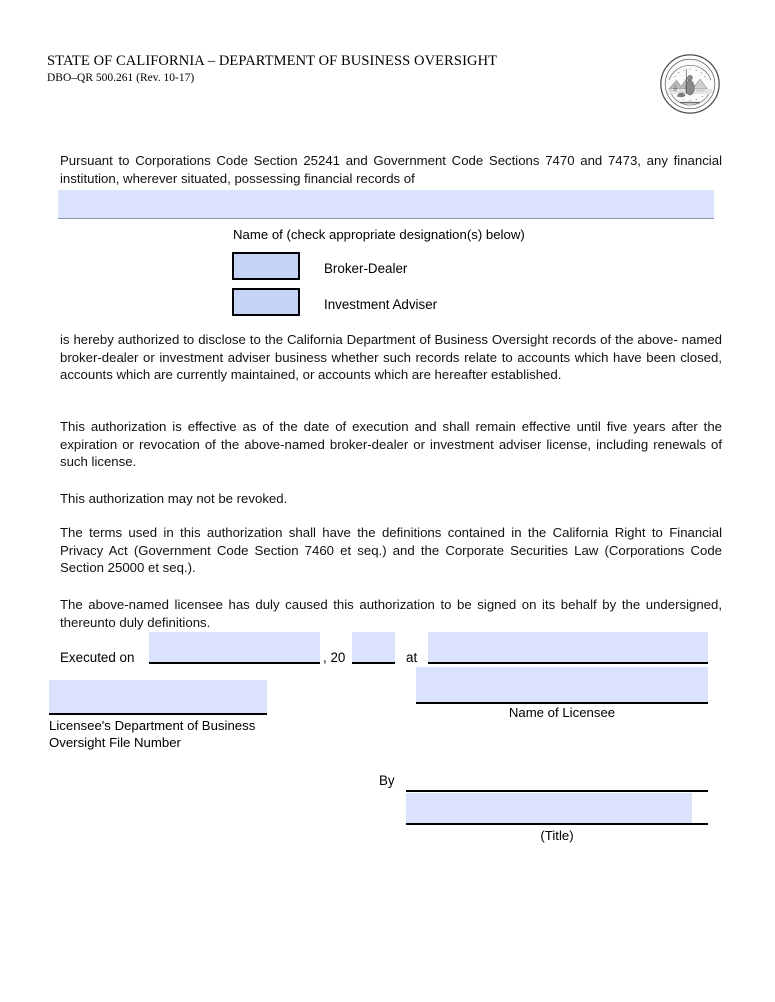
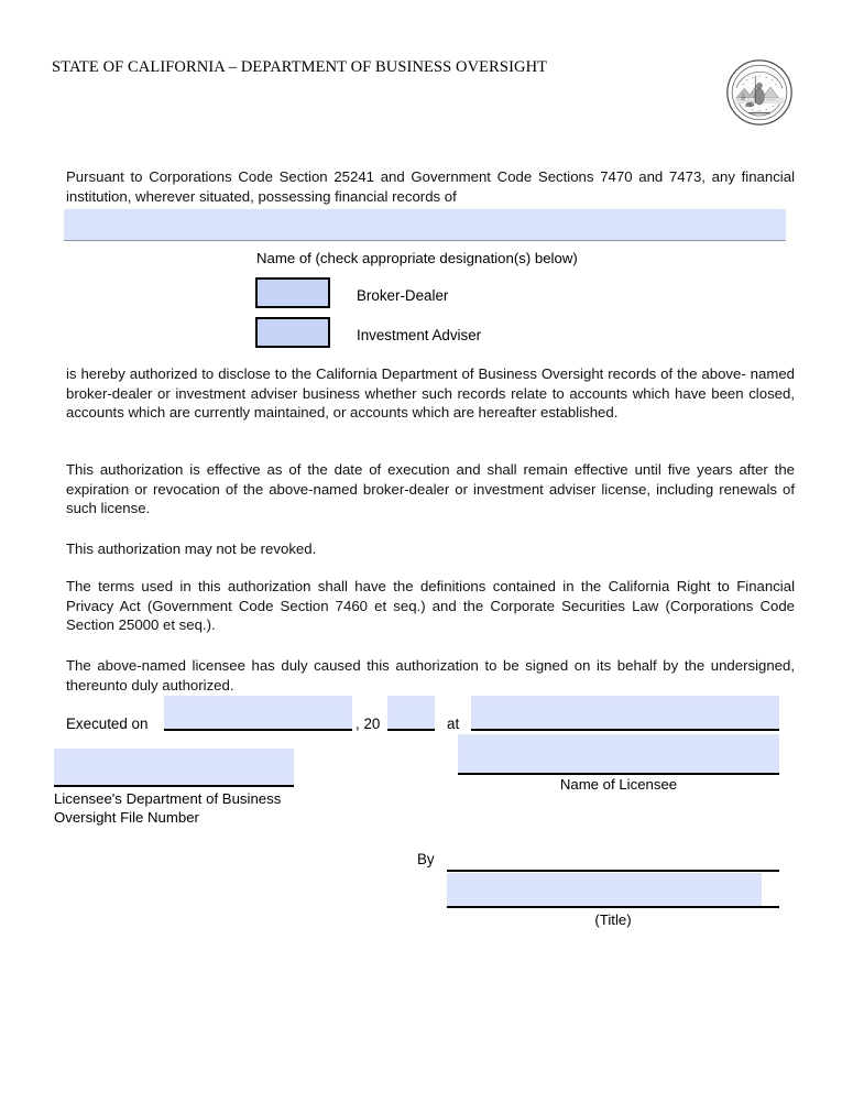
  STATE OF CALIFORNIA – DEPARTMENT OF BUSINESS OVERSIGHT
- DBO–QR 500.261 (Rev. 10-17)
  Pursuant to Corporations Code Section 25241 and Government Code Sections 7470 and 7473, any financial institution, wherever situated, possessing financial records of
  Name of (check appropriate designation(s) below)
  Broker-Dealer
  Investment Adviser
  is hereby authorized to disclose to the California Department of Business Oversight records of the above- named broker-dealer or investment adviser business whether such records relate to accounts which have been closed, accounts which are currently maintained, or accounts which are hereafter established.
  This authorization is effective as of the date of execution and shall remain effective until five years after the expiration or revocation of the above-named broker-dealer or investment adviser license, including renewals of such license.
  This authorization may not be revoked.
  The terms used in this authorization shall have the definitions contained in the California Right to Financial Privacy Act (Government Code Section 7460 et seq.) and the Corporate Securities Law (Corporations Code Section 25000 et seq.).
- The above-named licensee has duly caused this authorization to be signed on its behalf by the undersigned, thereunto duly definitions.
+ The above-named licensee has duly caused this authorization to be signed on its behalf by the undersigned, thereunto duly authorized.
  Executed on
  , 20
  at
  Name of Licensee
  Licensee's Department of Business Oversight File Number
  By
  (Title)
